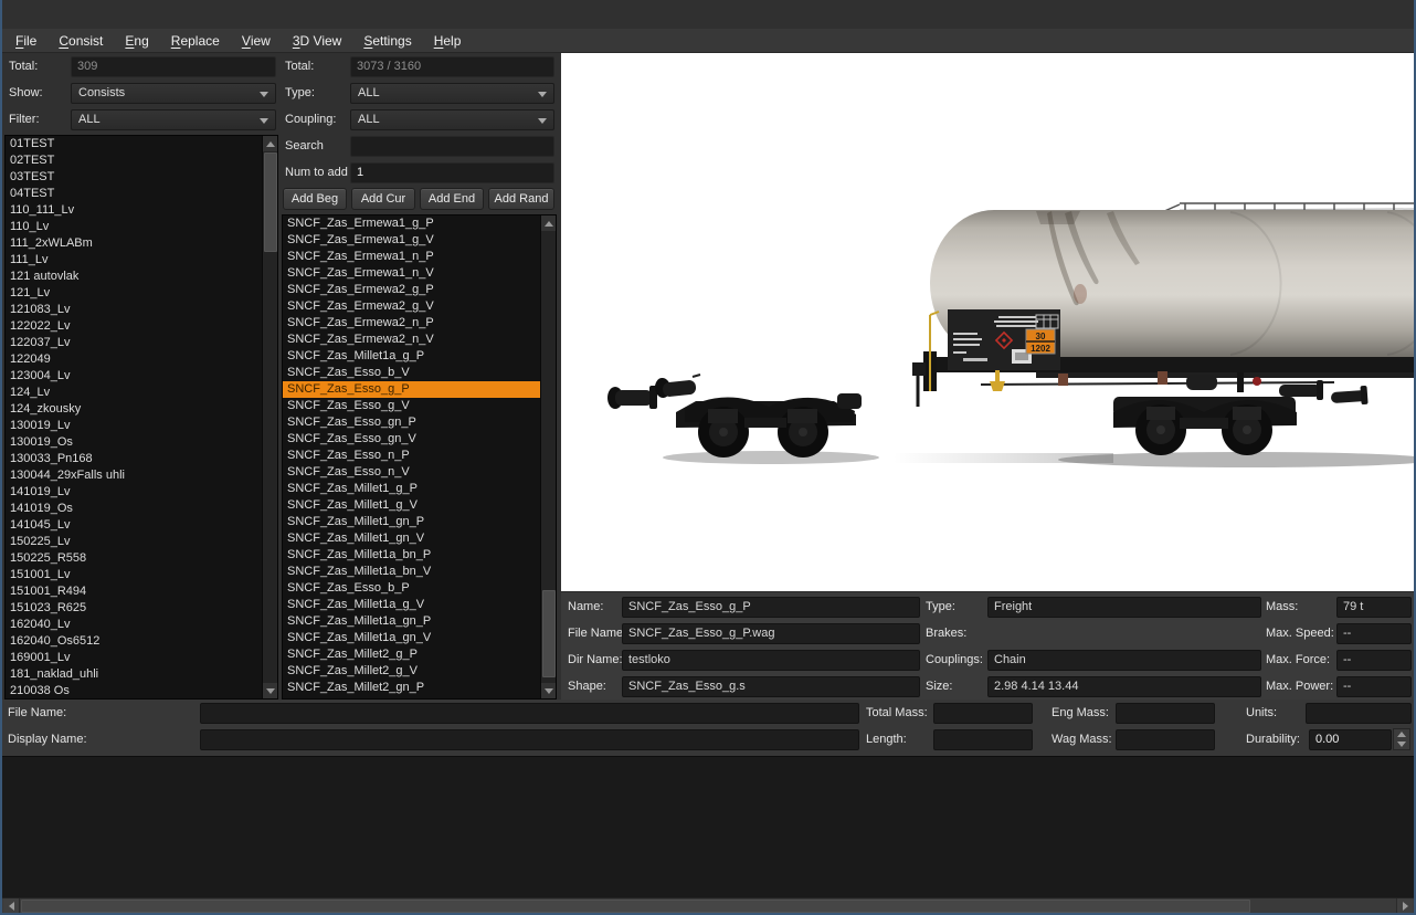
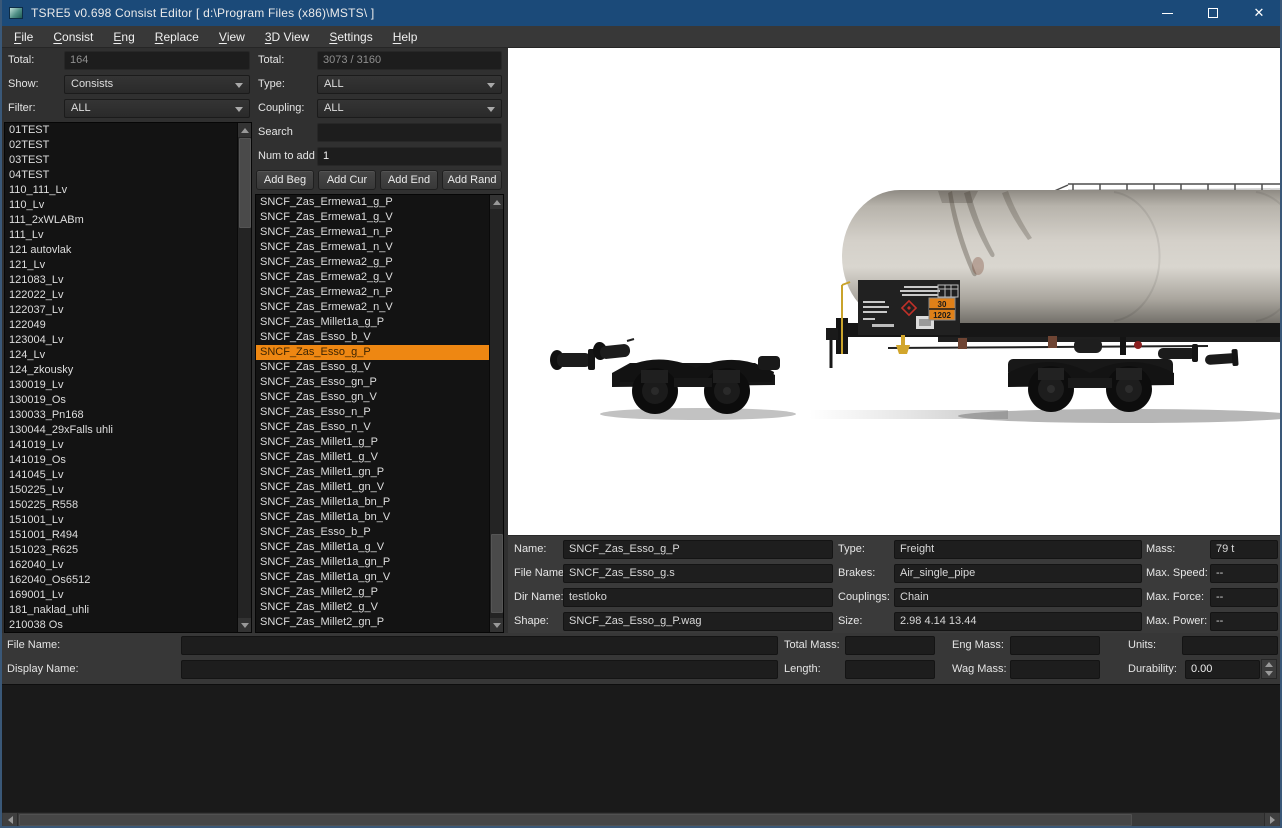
+ TSRE5 v0.698 Consist Editor [ d:\Program Files (x86)\MSTS\ ]
+ ✕
  F
  ile
  C
  onsist
  E
  ng
  R
  eplace
  V
  iew
  3
  D View
  S
  ettings
  H
  elp
  Total:
- 309
+ 164
  Show:
  Consists
  Filter:
  ALL
  01TEST
  02TEST
  03TEST
  04TEST
  110_111_Lv
  110_Lv
  111_2xWLABm
  111_Lv
  121 autovlak
  121_Lv
  121083_Lv
  122022_Lv
  122037_Lv
  122049
  123004_Lv
  124_Lv
  124_zkousky
  130019_Lv
  130019_Os
  130033_Pn168
  130044_29xFalls uhli
  141019_Lv
  141019_Os
  141045_Lv
  150225_Lv
  150225_R558
  151001_Lv
  151001_R494
  151023_R625
  162040_Lv
  162040_Os6512
  169001_Lv
  181_naklad_uhli
  210038 Os
  Total:
  3073 / 3160
  Type:
  ALL
  Coupling:
  ALL
  Search
  Num to add
  1
  Add Beg
  Add Cur
  Add End
  Add Rand
  SNCF_Zas_Ermewa1_g_P
  SNCF_Zas_Ermewa1_g_V
  SNCF_Zas_Ermewa1_n_P
  SNCF_Zas_Ermewa1_n_V
  SNCF_Zas_Ermewa2_g_P
  SNCF_Zas_Ermewa2_g_V
  SNCF_Zas_Ermewa2_n_P
  SNCF_Zas_Ermewa2_n_V
  SNCF_Zas_Millet1a_g_P
  SNCF_Zas_Esso_b_V
  SNCF_Zas_Esso_g_P
  SNCF_Zas_Esso_g_V
  SNCF_Zas_Esso_gn_P
  SNCF_Zas_Esso_gn_V
  SNCF_Zas_Esso_n_P
  SNCF_Zas_Esso_n_V
  SNCF_Zas_Millet1_g_P
  SNCF_Zas_Millet1_g_V
  SNCF_Zas_Millet1_gn_P
  SNCF_Zas_Millet1_gn_V
  SNCF_Zas_Millet1a_bn_P
  SNCF_Zas_Millet1a_bn_V
  SNCF_Zas_Esso_b_P
  SNCF_Zas_Millet1a_g_V
  SNCF_Zas_Millet1a_gn_P
  SNCF_Zas_Millet1a_gn_V
  SNCF_Zas_Millet2_g_P
  SNCF_Zas_Millet2_g_V
  SNCF_Zas_Millet2_gn_P
  30
  1202
  Name:
  SNCF_Zas_Esso_g_P
  Type:
  Freight
  Mass:
  79 t
  File Name
- SNCF_Zas_Esso_g_P.wag
+ SNCF_Zas_Esso_g.s
  Brakes:
+ Air_single_pipe
  Max. Speed:
  --
  Dir Name:
  testloko
  Couplings:
  Chain
  Max. Force:
  --
  Shape:
- SNCF_Zas_Esso_g.s
+ SNCF_Zas_Esso_g_P.wag
  Size:
  2.98 4.14 13.44
  Max. Power:
  --
  File Name:
  Total Mass:
  Eng Mass:
  Units:
  Display Name:
  Length:
  Wag Mass:
  Durability:
  0.00
